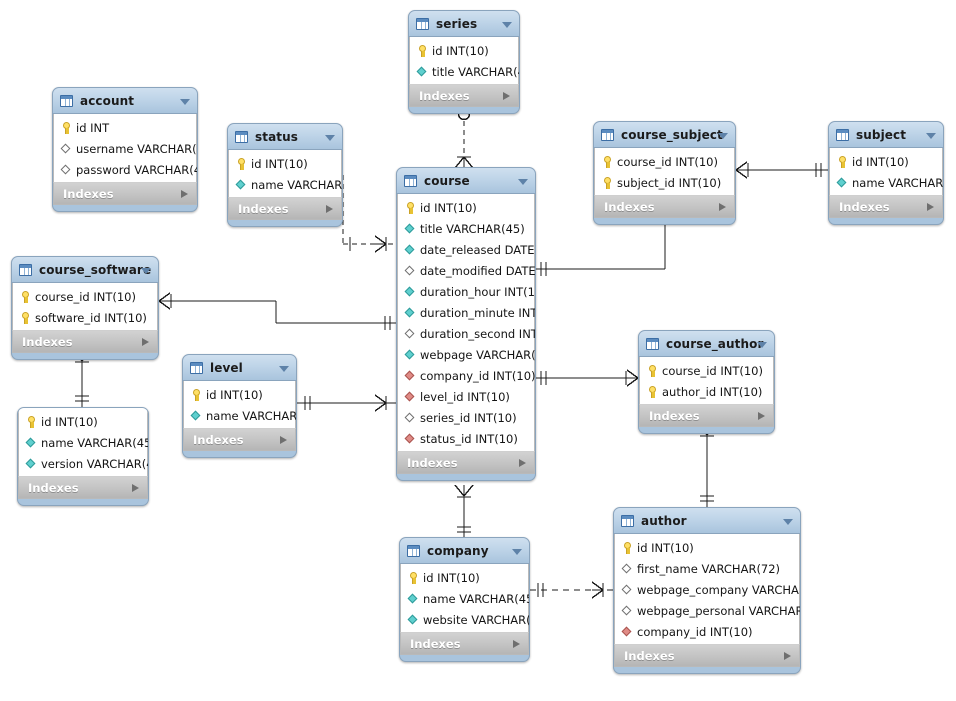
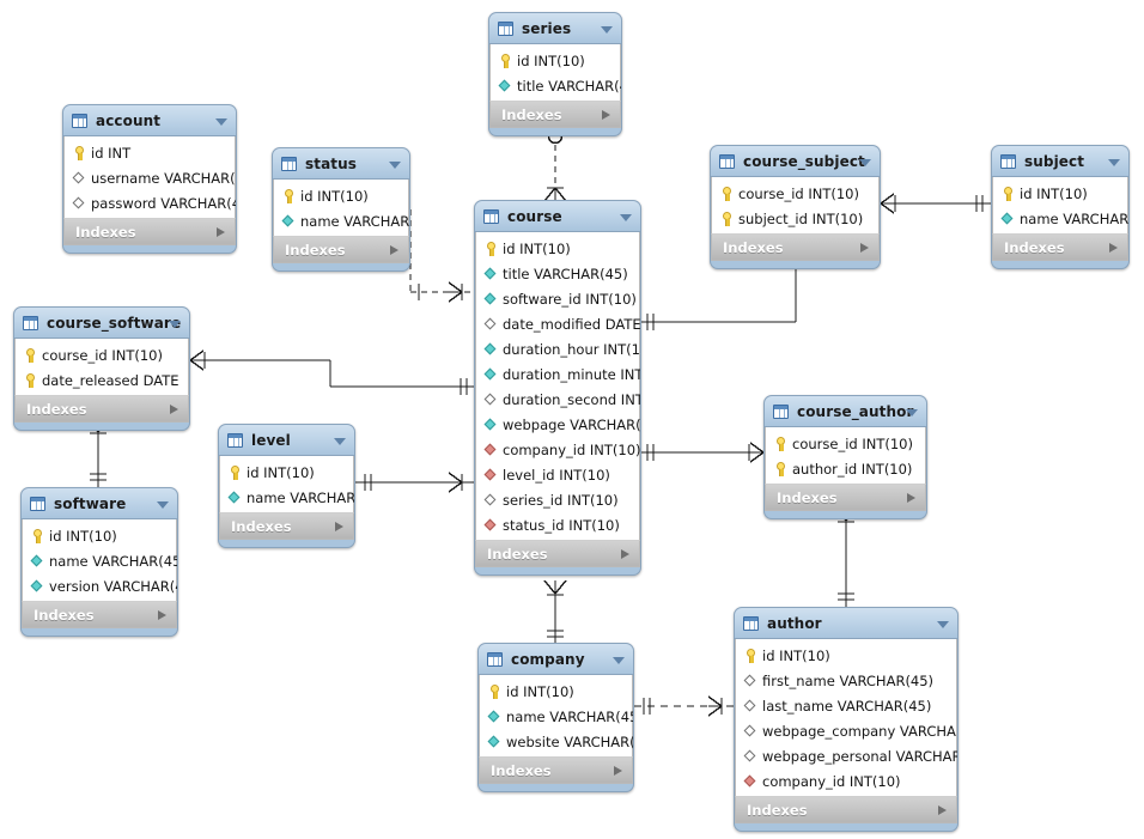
  series
  id INT(10)
  title VARCHAR(
  Indexes
  account
  id INT
  username VARCHAR(
  password VARCHAR(
  Indexes
  status
  id INT(10)
  name VARCHAR
  Indexes
  course_subject
  course_id INT(10)
  subject_id INT(10)
  Indexes
  subject
  id INT(10)
  name VARCHAR
  Indexes
  course
  id INT(10)
  title VARCHAR(45)
- date_released DATE
+ software_id INT(10)
  date_modified DATE
  duration_hour INT(1
  duration_minute INT
  duration_second INT
  webpage VARCHAR(
  company_id INT(10)
  level_id INT(10)
  series_id INT(10)
  status_id INT(10)
  Indexes
  course_software
  course_id INT(10)
- software_id INT(10)
+ date_released DATE
  Indexes
  course_author
  course_id INT(10)
  author_id INT(10)
  Indexes
  level
  id INT(10)
  name VARCHAR
  Indexes
+ software
  id INT(10)
  name VARCHAR(45
  version VARCHAR(
  Indexes
  author
  id INT(10)
- first_name VARCHAR(72)
+ first_name VARCHAR(45)
+ last_name VARCHAR(45)
  webpage_company VARCHA
  webpage_personal VARCHAR
  company_id INT(10)
  Indexes
  company
  id INT(10)
  name VARCHAR(4
  website VARCHAR(
  Indexes
